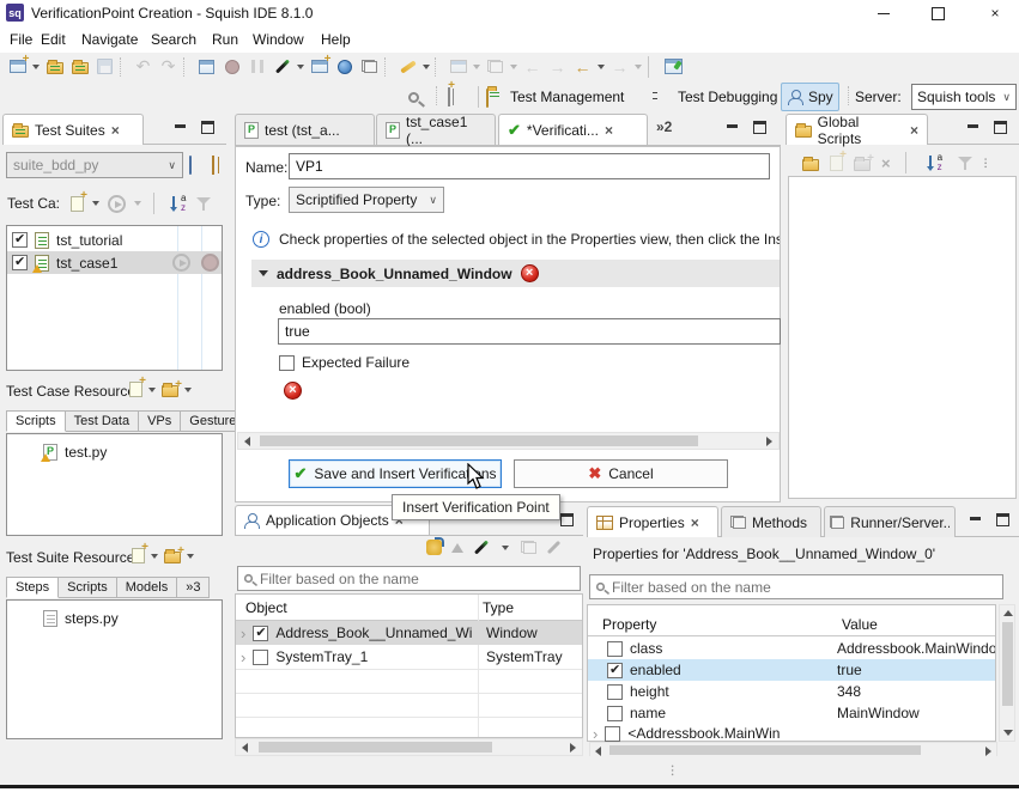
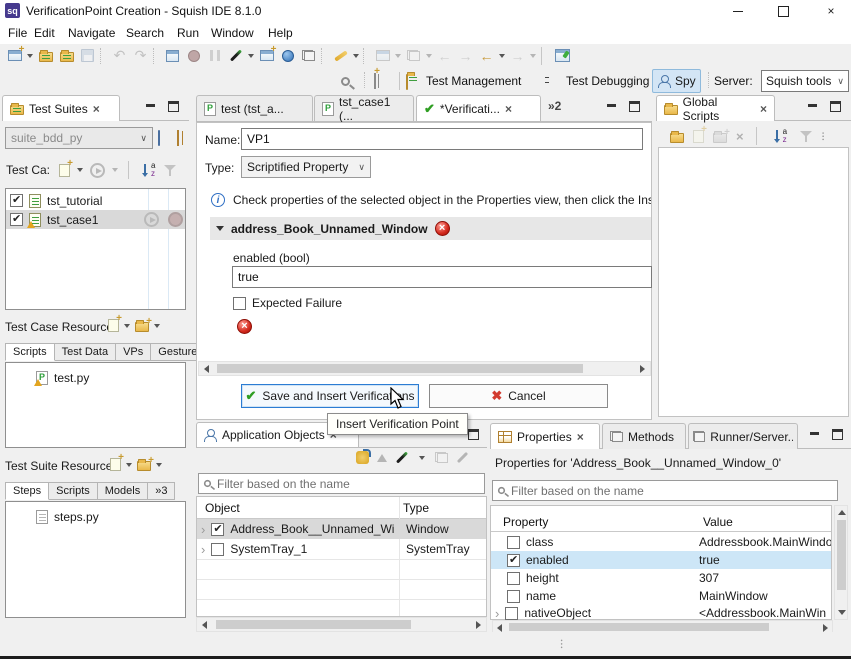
  sq
  VerificationPoint Creation - Squish IDE 8.1.0
  ×
  File
  Edit
  Navigate
  Search
  Run
  Window
  Help
  ↶
  ↷
  ←
  →
  ←
  →
  Test Management
  Test Debugging
  Spy
  Server:
  Squish tools
  ∨
  Test Suites
  ×
  suite_bdd_py
  ∨
  Test Ca:
  tst_tutorial
  tst_case1
  Test Case Resourc
  Scripts
  Test Data
  VPs
  Gesture
  test.py
  Test Suite Resourc
  Steps
  Scripts
  Models
  »3
  steps.py
  test (tst_a...
  tst_case1 (...
  ✔
  *Verificati...
  ×
  »2
  Name:
  VP1
  Type:
  Scriptified Property
  ∨
  i
  Check properties of the selected object in the Properties view, then click the Ins
  address_Book_Unnamed_Window
  enabled (bool)
  true
  Expected Failure
  ✔
  Save and Insert Verificans
  ✖
  Cancel
  Application Objects
  ×
  Filter based on the name
  Object
  Type
  ›
  Address_Book__Unnamed_Wi
  Window
  ›
  SystemTray_1
  SystemTray
  Global Scripts
  ×
  ×
  ⁝
  Properties
  ×
  Methods
  Runner/Server..
  Properties for 'Address_Book__Unnamed_Window_0'
  Filter based on the name
  Property
  Value
  class
  Addressbook.MainWindo
  enabled
  true
  height
- 348
+ 307
  name
  MainWindow
  ›
+ nativeObject
  <Addressbook.MainWin
  ⁝
  Insert Verification Point
